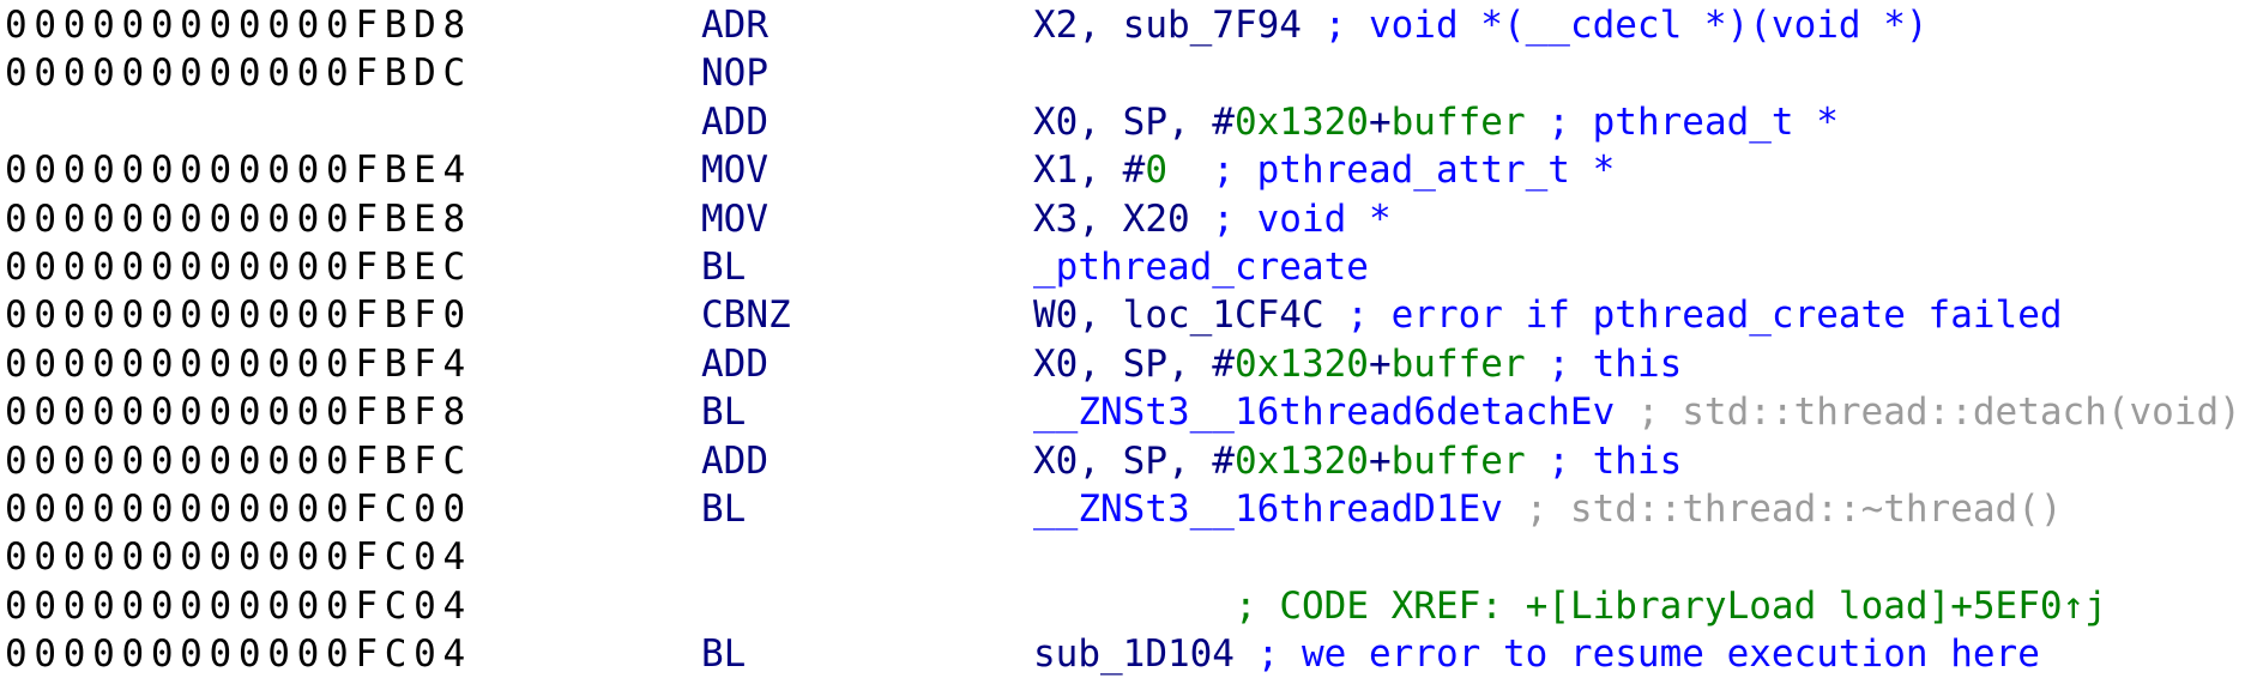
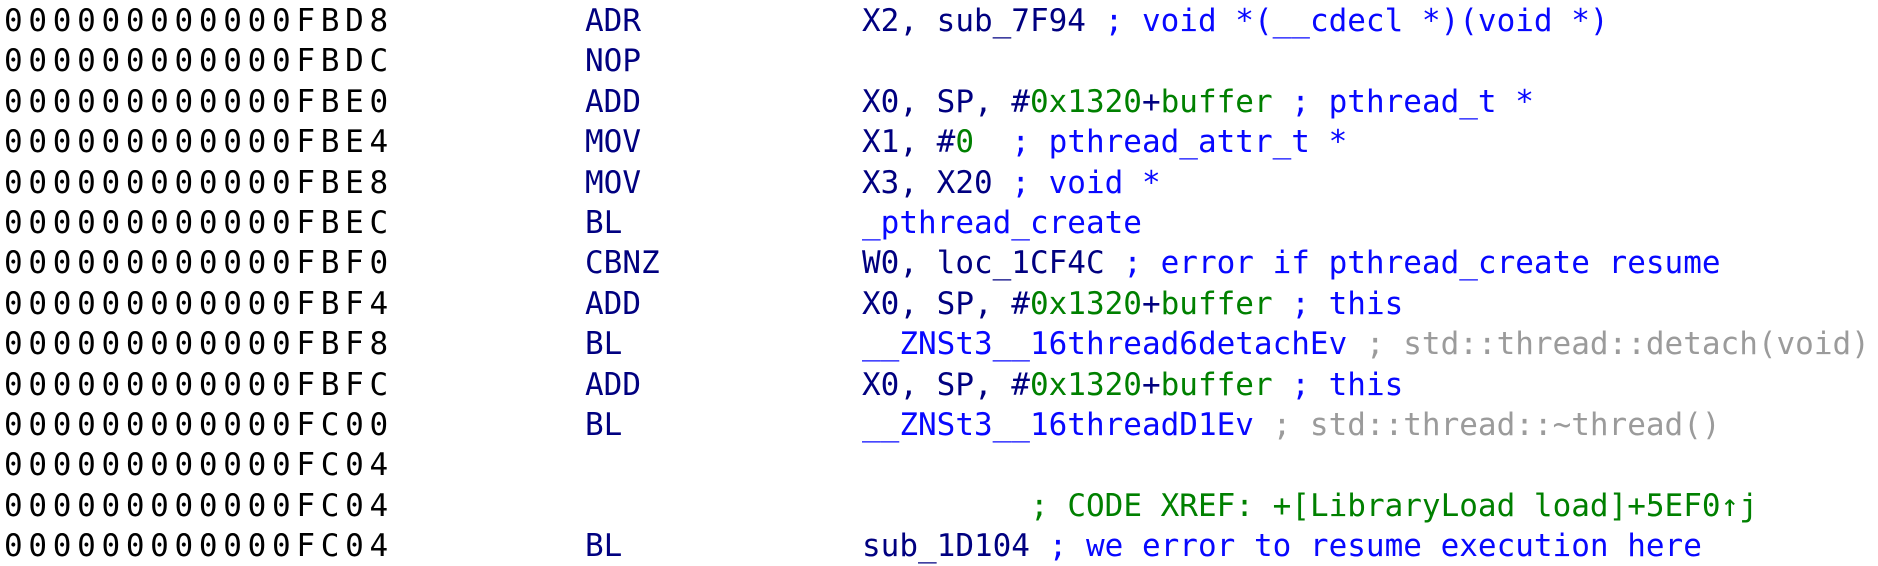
  000000000000FBD8
  ADR
  X2, sub_7F94 ; void *(__cdecl *)(void *)
  000000000000FBDC
  NOP
+ 000000000000FBE0
  ADD
  X0, SP, #0x1320+buffer ; pthread_t *
  000000000000FBE4
  MOV
  X1, #0 ; pthread_attr_t *
  000000000000FBE8
  MOV
  X3, X20 ; void *
  000000000000FBEC
  BL
  _pthread_create
  000000000000FBF0
  CBNZ
- W0, loc_1CF4C ; error if pthread_create failed
+ W0, loc_1CF4C ; error if pthread_create resume
  000000000000FBF4
  ADD
  X0, SP, #0x1320+buffer ; this
  000000000000FBF8
  BL
  __ZNSt3__16thread6detachEv ; std::thread::detach(void)
  000000000000FBFC
  ADD
  X0, SP, #0x1320+buffer ; this
  000000000000FC00
  BL
  __ZNSt3__16threadD1Ev ; std::thread::~thread()
  000000000000FC04
  000000000000FC04
  ; CODE XREF: +[LibraryLoad load]+5EF0↑j
  000000000000FC04
  BL
  sub_1D104 ; we error to resume execution here
